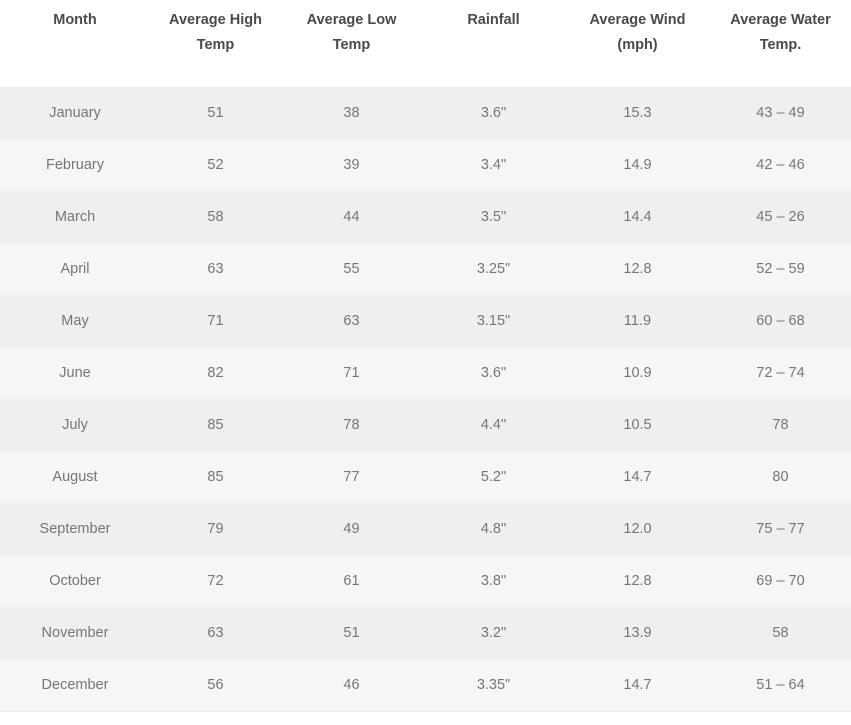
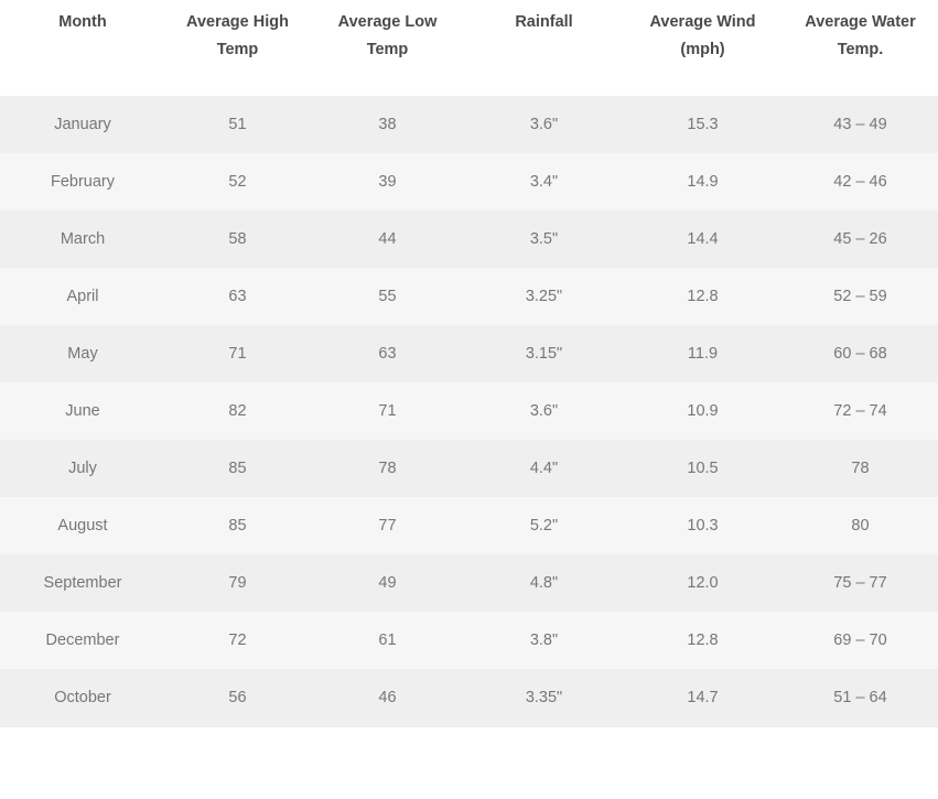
  Month	Average High Temp	Average Low Temp	Rainfall	Average Wind (mph)	Average Water Temp.
  January	51	38	3.6"	15.3	43 – 49
  February	52	39	3.4"	14.9	42 – 46
  March	58	44	3.5"	14.4	45 – 26
  April	63	55	3.25"	12.8	52 – 59
  May	71	63	3.15"	11.9	60 – 68
  June	82	71	3.6"	10.9	72 – 74
  July	85	78	4.4"	10.5	78
- August	85	77	5.2"	14.7	80
+ August	85	77	5.2"	10.3	80
  September	79	49	4.8"	12.0	75 – 77
- October	72	61	3.8"	12.8	69 – 70
+ December	72	61	3.8"	12.8	69 – 70
- November	63	51	3.2"	13.9	58
- December	56	46	3.35"	14.7	51 – 64
+ October	56	46	3.35"	14.7	51 – 64
